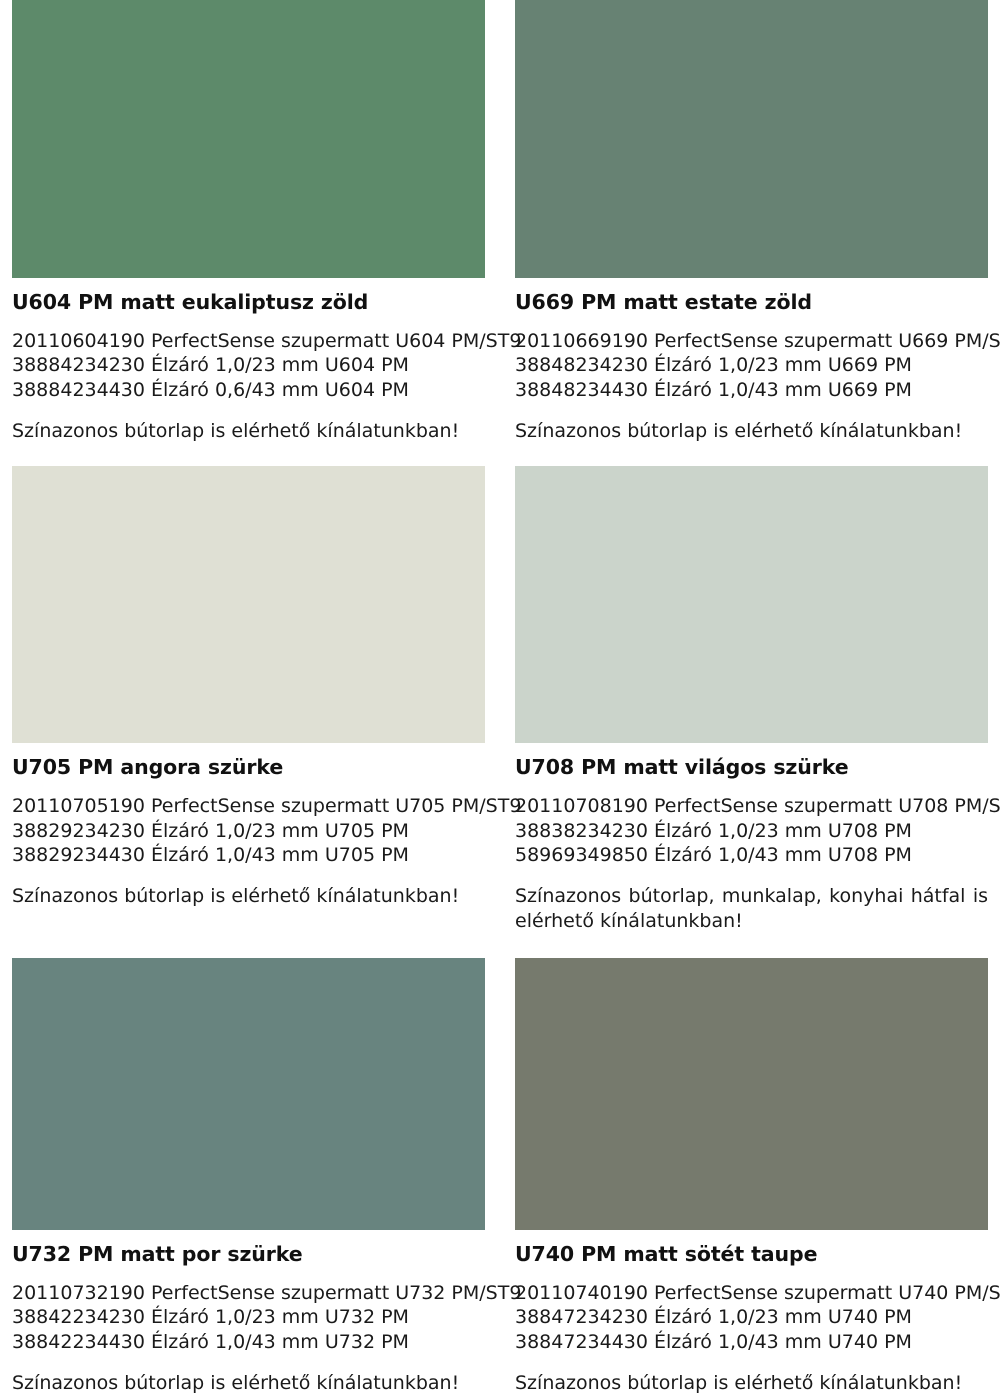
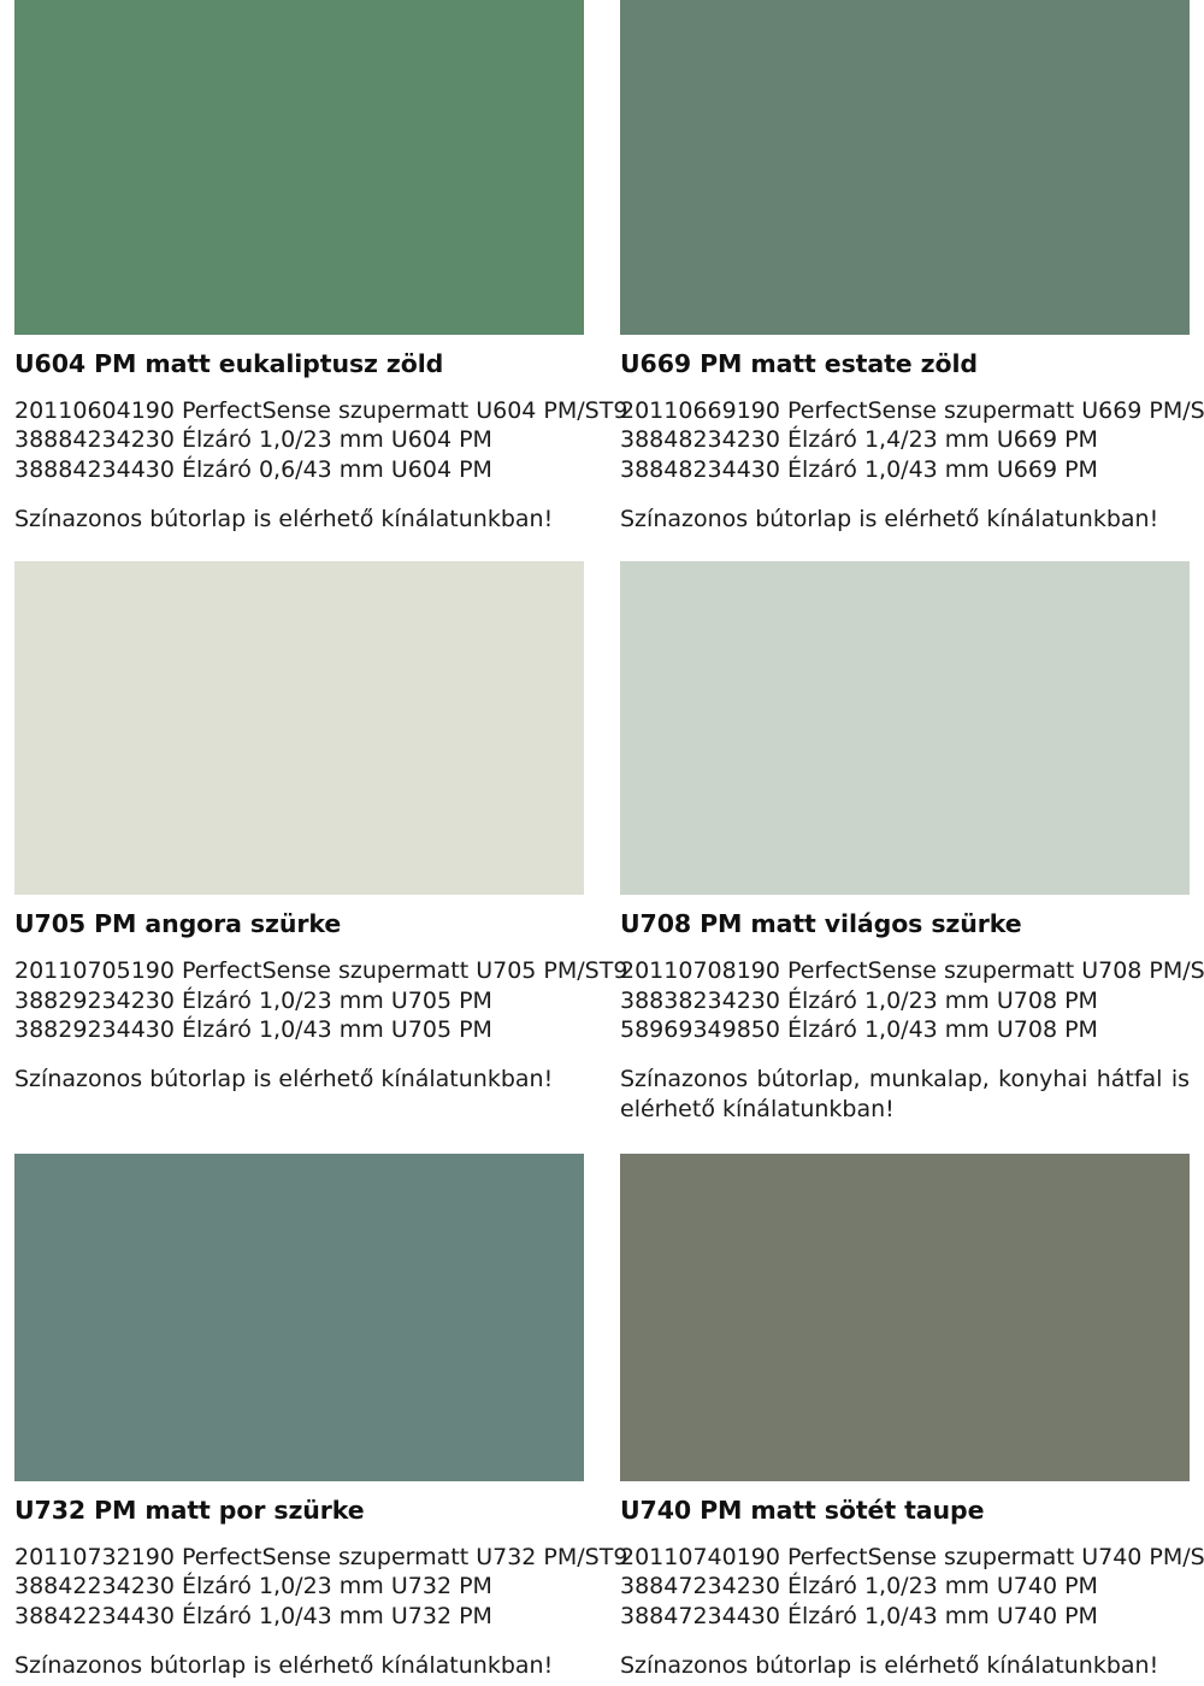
  U604 PM matt eukaliptusz zöld
  20110604190 PerfectSense szupermatt U604 PM/ST
  38884234230 Élzáró 1,0/23 mm U604 PM
  38884234430 Élzáró 0,6/43 mm U604 PM
  Színazonos bútorlap is elérhető kínálatunkban!
  U669 PM matt estate zöld
  20110669190 PerfectSense szupermatt U669 PM/S
- 38848234230 Élzáró 1,0/23 mm U669 PM
+ 38848234230 Élzáró 1,4/23 mm U669 PM
  38848234430 Élzáró 1,0/43 mm U669 PM
  Színazonos bútorlap is elérhető kínálatunkban!
  U705 PM angora szürke
  20110705190 PerfectSense szupermatt U705 PM/ST
  38829234230 Élzáró 1,0/23 mm U705 PM
  38829234430 Élzáró 1,0/43 mm U705 PM
  Színazonos bútorlap is elérhető kínálatunkban!
  U708 PM matt világos szürke
  20110708190 PerfectSense szupermatt U708 PM/S
  38838234230 Élzáró 1,0/23 mm U708 PM
  58969349850 Élzáró 1,0/43 mm U708 PM
  Színazonos bútorlap, munkalap, konyhai hátfal is elérhető kínálatunkban!
  U732 PM matt por szürke
  20110732190 PerfectSense szupermatt U732 PM/ST
  38842234230 Élzáró 1,0/23 mm U732 PM
  38842234430 Élzáró 1,0/43 mm U732 PM
  Színazonos bútorlap is elérhető kínálatunkban!
  U740 PM matt sötét taupe
  20110740190 PerfectSense szupermatt U740 PM/S
  38847234230 Élzáró 1,0/23 mm U740 PM
  38847234430 Élzáró 1,0/43 mm U740 PM
  Színazonos bútorlap is elérhető kínálatunkban!
